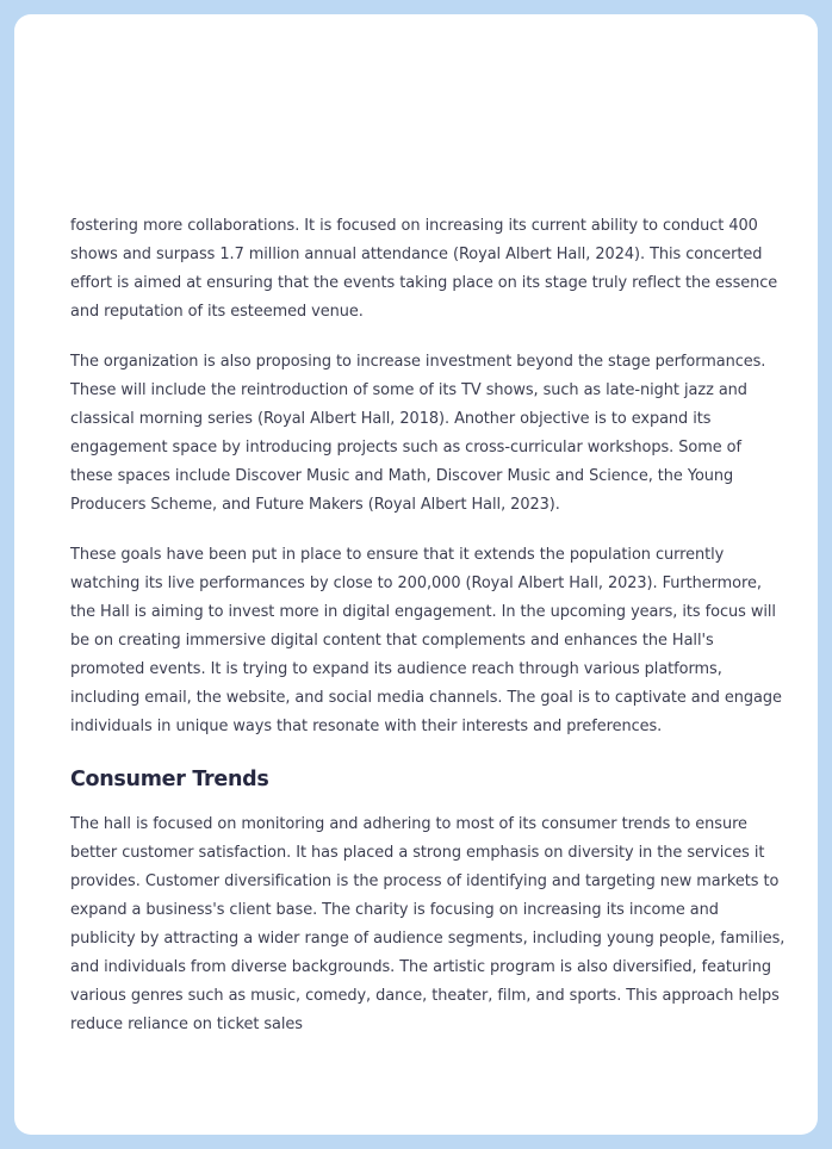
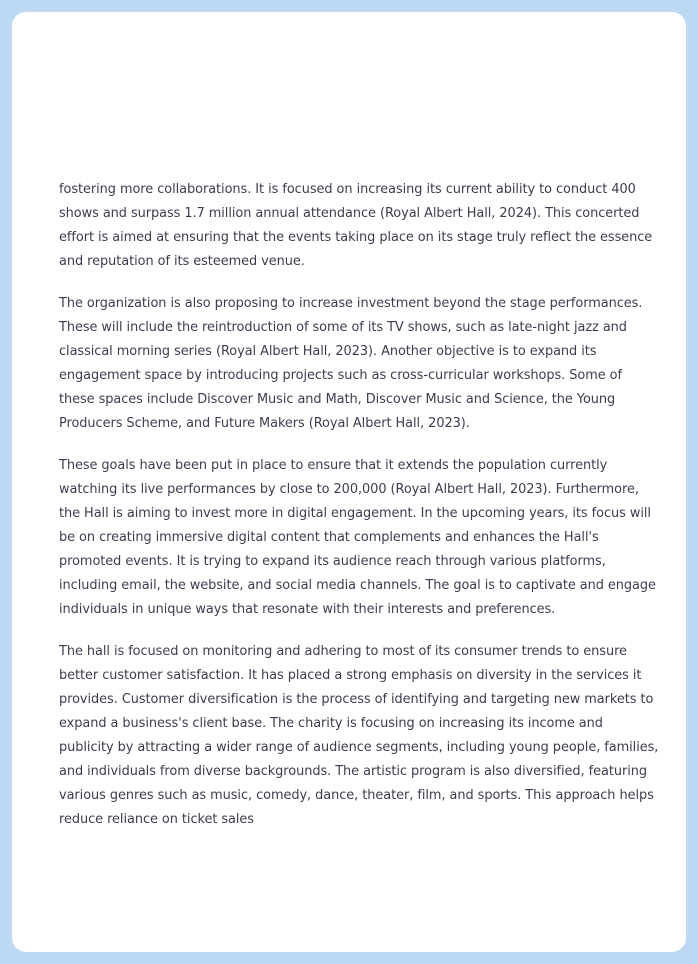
  fostering more collaborations. It is focused on increasing its current ability to conduct 400 shows and surpass 1.7 million annual attendance (Royal Albert Hall, 2024). This concerted effort is aimed at ensuring that the events taking place on its stage truly reflect the essence and reputation of its esteemed venue.
- The organization is also proposing to increase investment beyond the stage performances. These will include the reintroduction of some of its TV shows, such as late-night jazz and classical morning series (Royal Albert Hall, 2018). Another objective is to expand its engagement space by introducing projects such as cross-curricular workshops. Some of these spaces include Discover Music and Math, Discover Music and Science, the Young Producers Scheme, and Future Makers (Royal Albert Hall, 2023).
+ The organization is also proposing to increase investment beyond the stage performances. These will include the reintroduction of some of its TV shows, such as late-night jazz and classical morning series (Royal Albert Hall, 2023). Another objective is to expand its engagement space by introducing projects such as cross-curricular workshops. Some of these spaces include Discover Music and Math, Discover Music and Science, the Young Producers Scheme, and Future Makers (Royal Albert Hall, 2023).
  These goals have been put in place to ensure that it extends the population currently watching its live performances by close to 200,000 (Royal Albert Hall, 2023). Furthermore, the Hall is aiming to invest more in digital engagement. In the upcoming years, its focus will be on creating immersive digital content that complements and enhances the Hall's promoted events. It is trying to expand its audience reach through various platforms, including email, the website, and social media channels. The goal is to captivate and engage individuals in unique ways that resonate with their interests and preferences.
- Consumer Trends
  The hall is focused on monitoring and adhering to most of its consumer trends to ensure better customer satisfaction. It has placed a strong emphasis on diversity in the services it provides. Customer diversification is the process of identifying and targeting new markets to expand a business's client base. The charity is focusing on increasing its income and publicity by attracting a wider range of audience segments, including young people, families, and individuals from diverse backgrounds. The artistic program is also diversified, featuring various genres such as music, comedy, dance, theater, film, and sports. This approach helps reduce reliance on ticket sales
